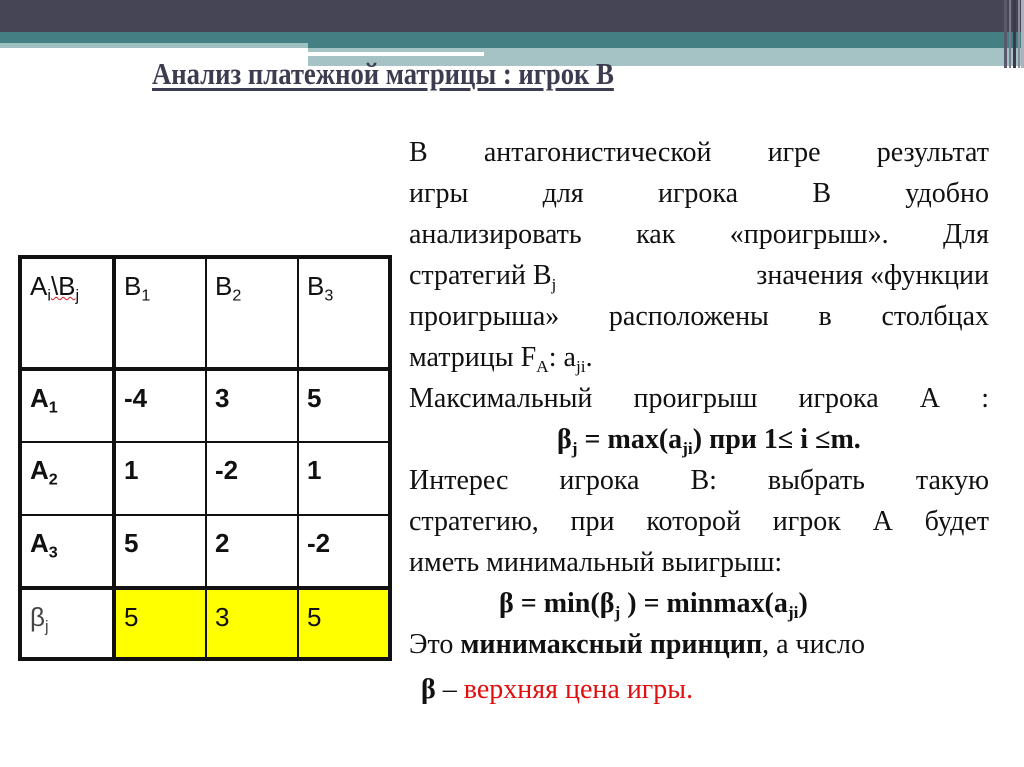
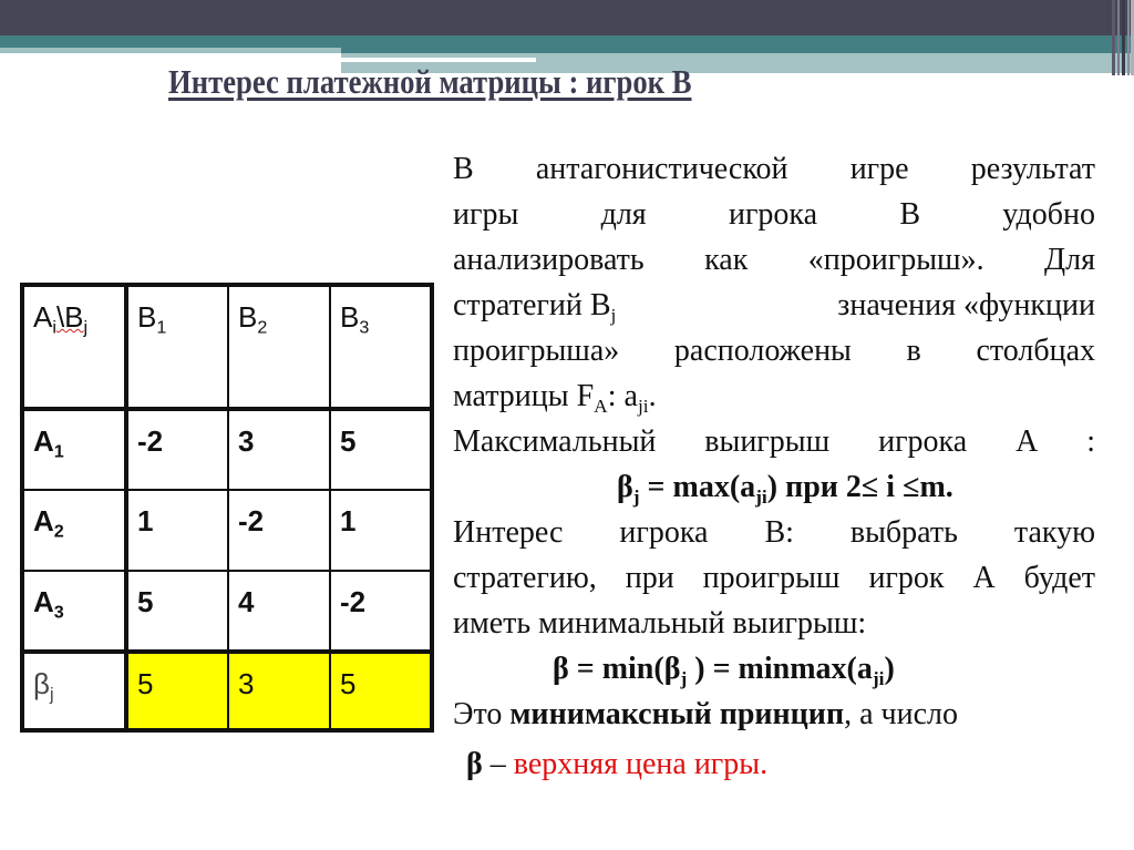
- Анализ платежной матрицы : игрок В
+ Интерес платежной матрицы : игрок В
  Ai\Bj	B1	B2	B3
- A1	-4	3	5
+ A1	-2	3	5
  A2	1	-2	1
- A3	5	2	-2
+ A3	5	4	-2
  βj	5	3	5
  В антагонистической игре результат
  игры для игрока В удобно
  анализировать как «проигрыш». Для
  стратегий Bj
  значения «функции
  проигрыша» расположены в столбцах
  матрицы FA: aji.
- Максимальный проигрыш игрока А :
+ Максимальный выигрыш игрока А :
- βj = max(aji) при 1≤ i ≤m.
+ βj = max(aji) при 2≤ i ≤m.
  Интерес игрока В: выбрать такую
- стратегию, при которой игрок А будет
+ стратегию, при проигрыш игрок А будет
  иметь минимальный выигрыш:
  β = min(βj ) = minmax(aji)
  Это минимаксный принцип, а число
  β – верхняя цена игры.
